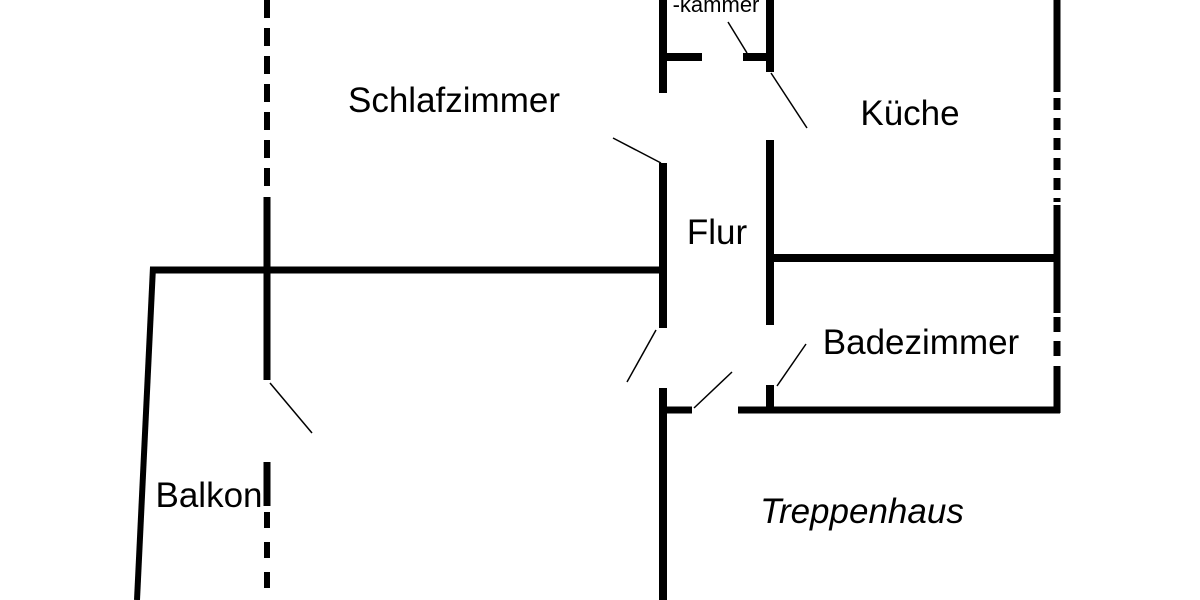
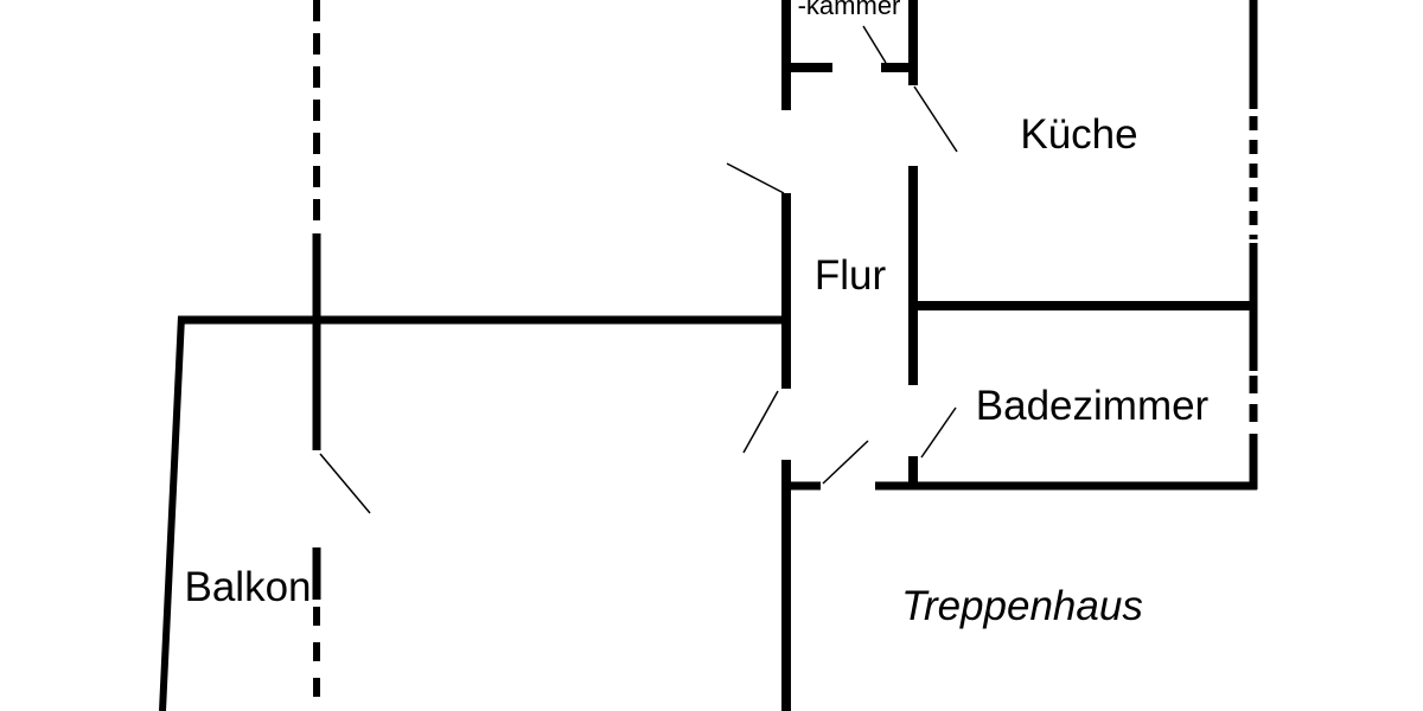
  -kammer
- Schlafzimmer
  Küche
  Flur
  Badezimmer
  Balkon
  Treppenhaus
